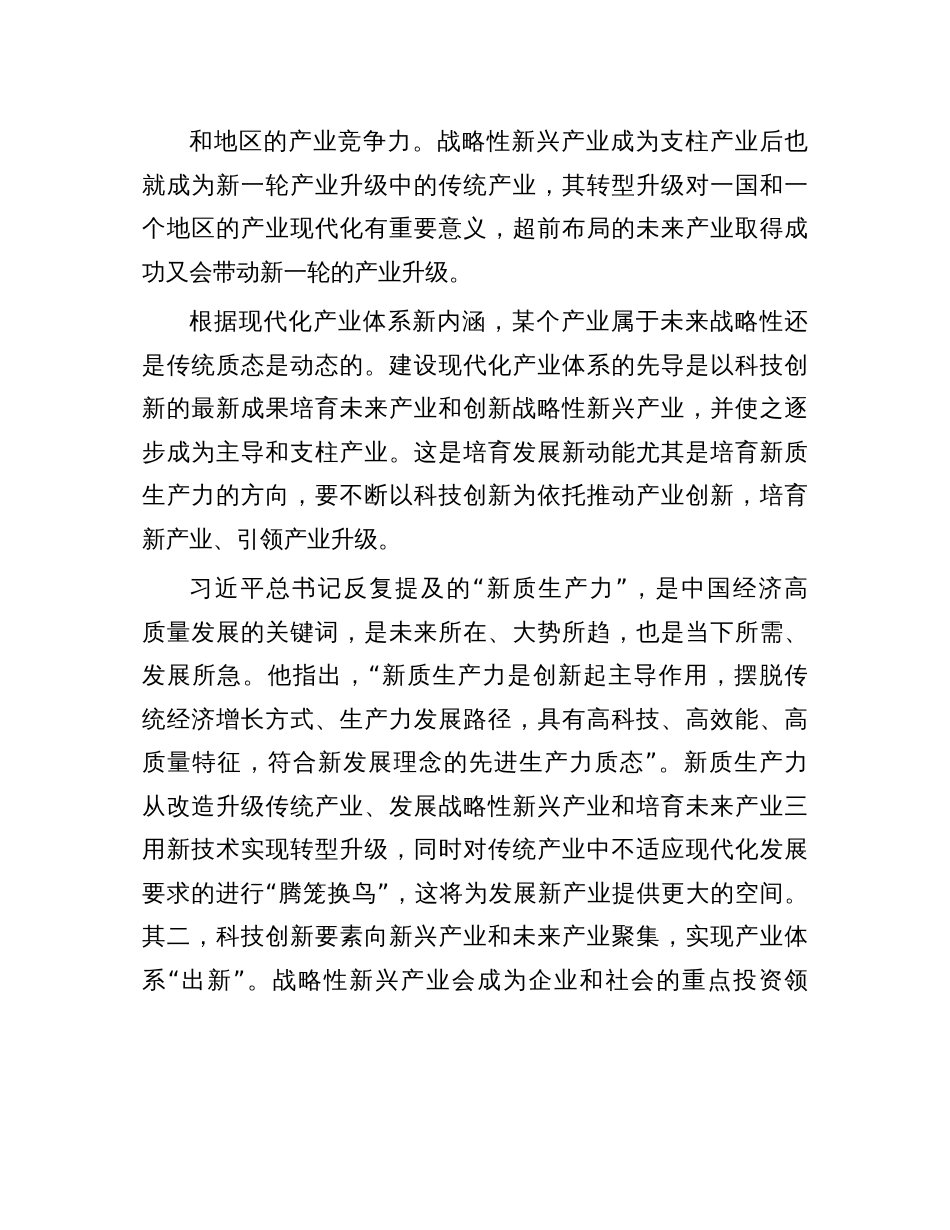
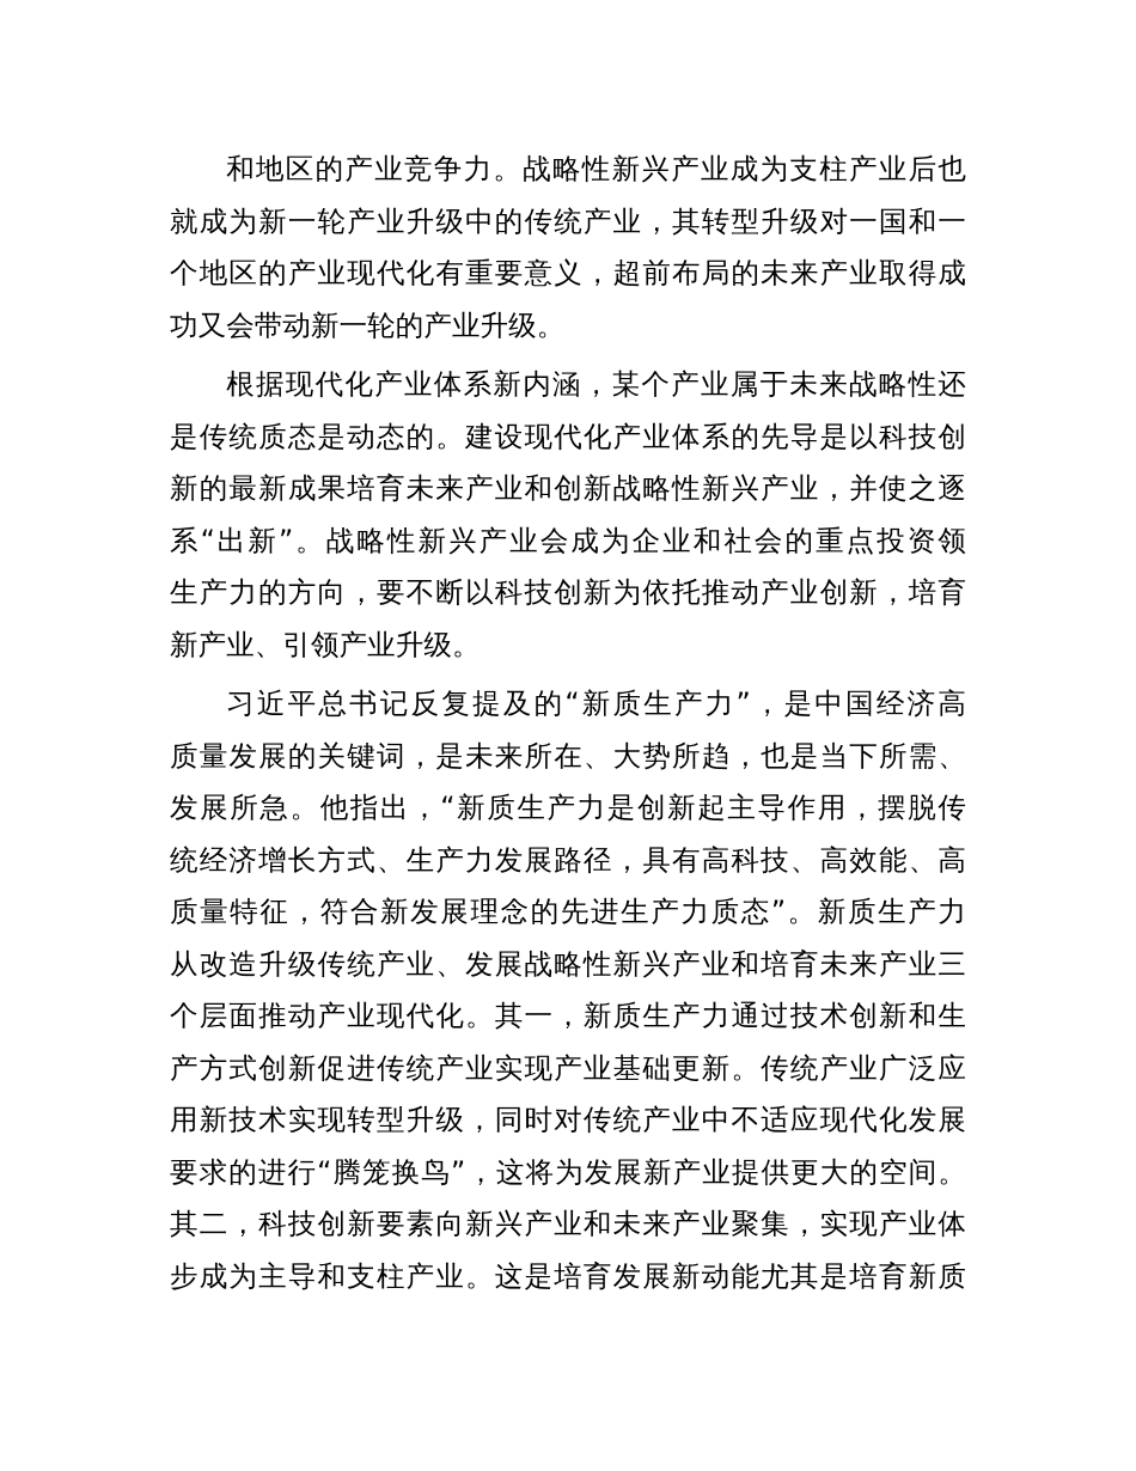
  和地区的产业竞争力。战略性新兴产业成为支柱产业后也
  就成为新一轮产业升级中的传统产业，其转型升级对一国和一
  个地区的产业现代化有重要意义，超前布局的未来产业取得成
  功又会带动新一轮的产业升级。
  根据现代化产业体系新内涵，某个产业属于未来战略性还
  是传统质态是动态的。建设现代化产业体系的先导是以科技创
  新的最新成果培育未来产业和创新战略性新兴产业，并使之逐
- 步成为主导和支柱产业。这是培育发展新动能尤其是培育新质
+ 系“出新”。战略性新兴产业会成为企业和社会的重点投资领
  生产力的方向，要不断以科技创新为依托推动产业创新，培育
  新产业、引领产业升级。
  习近平总书记反复提及的“新质生产力”，是中国经济高
  质量发展的关键词，是未来所在、大势所趋，也是当下所需、
  发展所急。他指出，“新质生产力是创新起主导作用，摆脱传
  统经济增长方式、生产力发展路径，具有高科技、高效能、高
  质量特征，符合新发展理念的先进生产力质态”。新质生产力
  从改造升级传统产业、发展战略性新兴产业和培育未来产业三
+ 个层面推动产业现代化。其一，新质生产力通过技术创新和生
+ 产方式创新促进传统产业实现产业基础更新。传统产业广泛应
  用新技术实现转型升级，同时对传统产业中不适应现代化发展
  要求的进行“腾笼换鸟”，这将为发展新产业提供更大的空间。
  其二，科技创新要素向新兴产业和未来产业聚集，实现产业体
- 系“出新”。战略性新兴产业会成为企业和社会的重点投资领
+ 步成为主导和支柱产业。这是培育发展新动能尤其是培育新质
